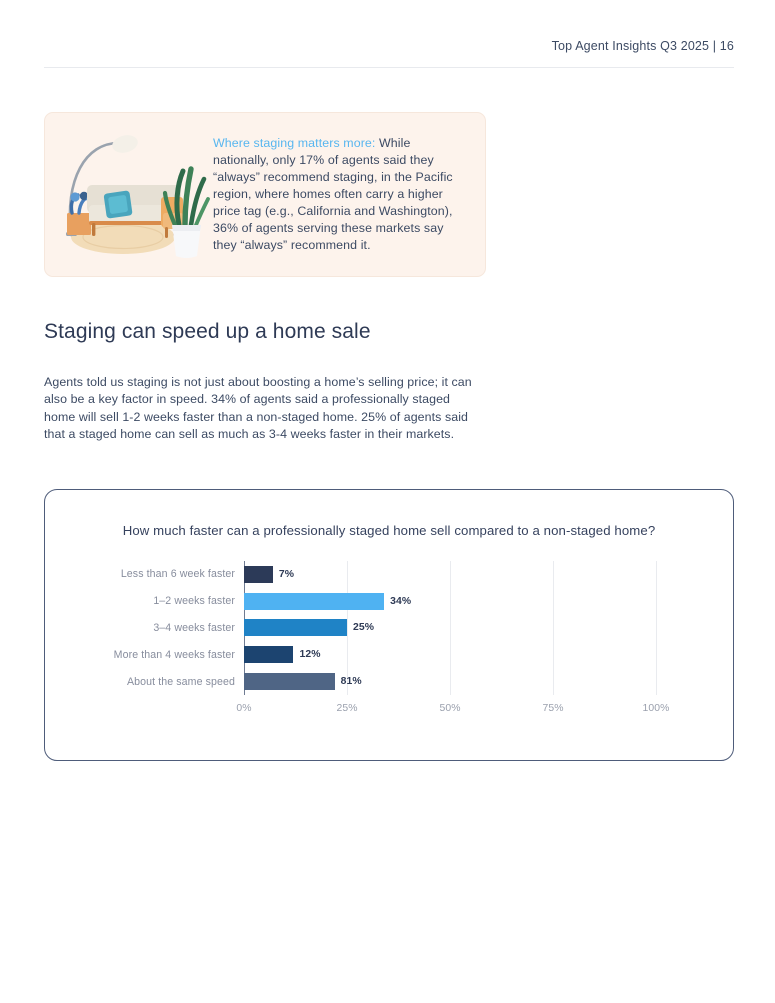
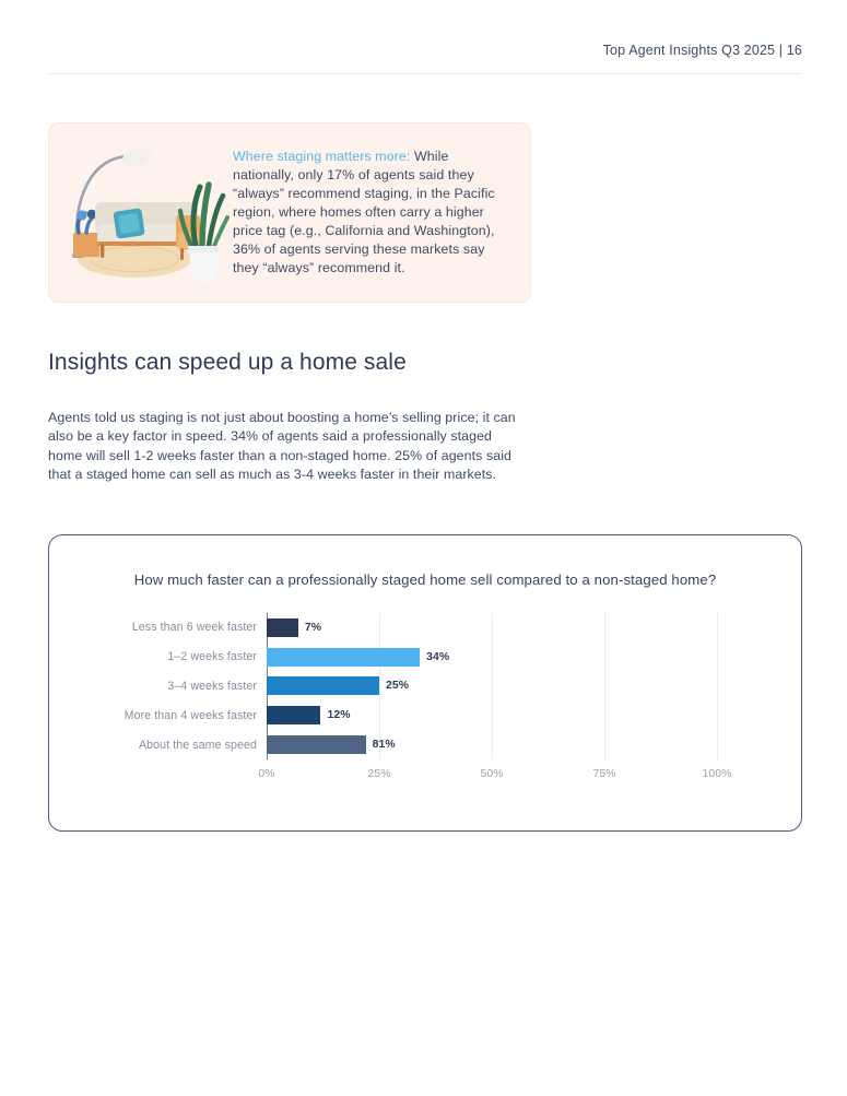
  Top Agent Insights Q3 2025 | 16
  Where staging matters more: While nationally, only 17% of agents said they “always” recommend staging, in the Pacific region, where homes often carry a higher price tag (e.g., California and Washington), 36% of agents serving these markets say they “always” recommend it.
- Staging can speed up a home sale
+ Insights can speed up a home sale
  Agents told us staging is not just about boosting a home’s selling price; it can also be a key factor in speed. 34% of agents said a professionally staged home will sell 1-2 weeks faster than a non-staged home. 25% of agents said that a staged home can sell as much as 3-4 weeks faster in their markets.
  How much faster can a professionally staged home sell compared to a non-staged home?
  Less than 6 week faster
  7%
  1–2 weeks faster
  34%
  3–4 weeks faster
  25%
  More than 4 weeks faster
  12%
  About the same speed
  81%
  0%
  25%
  50%
  75%
  100%
